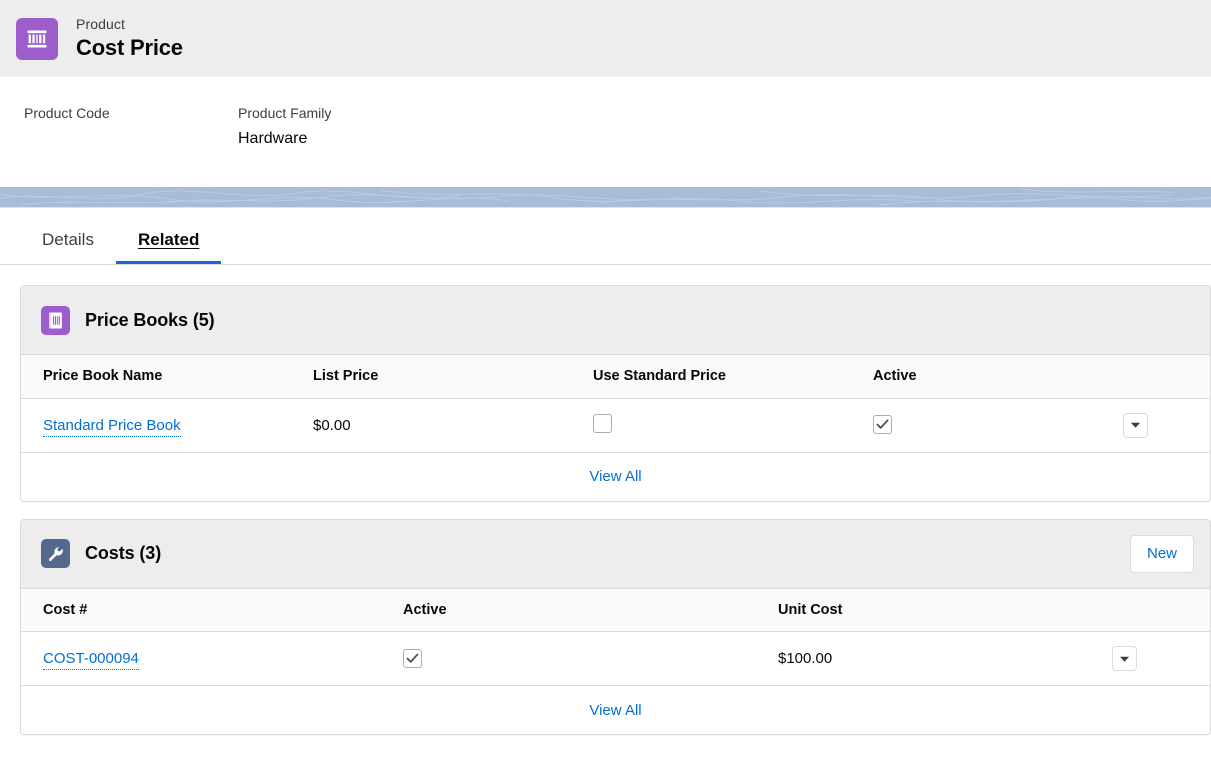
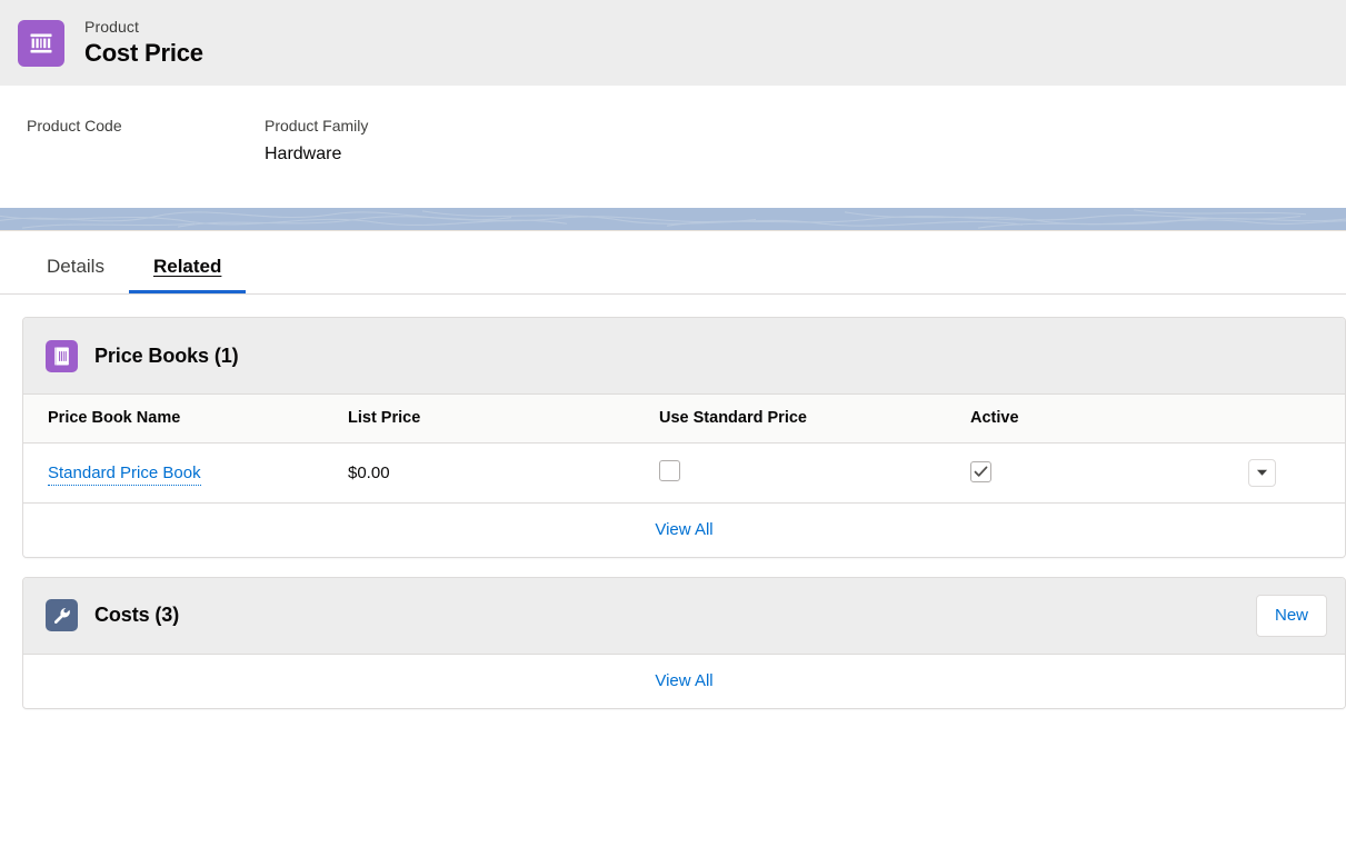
  Product
  Cost Price
  Product Code
  Product Family
  Hardware
  Details
  Related
- Price Books (5)
+ Price Books (1)
  Price Book Name	List Price	Use Standard Price	Active
  Standard Price Book	$0.00
  View All
  Costs (3)
  New
- Cost #	Active	Unit Cost
- COST-000094		$100.00
  View All
